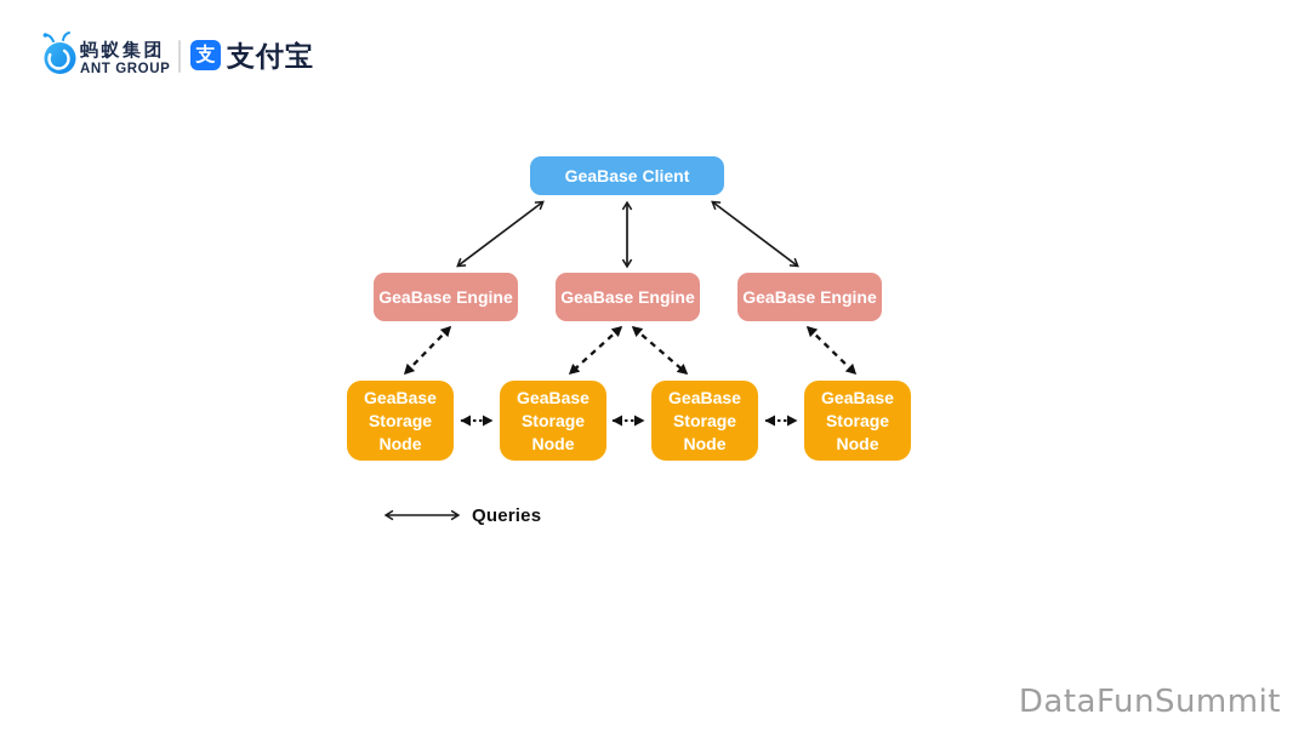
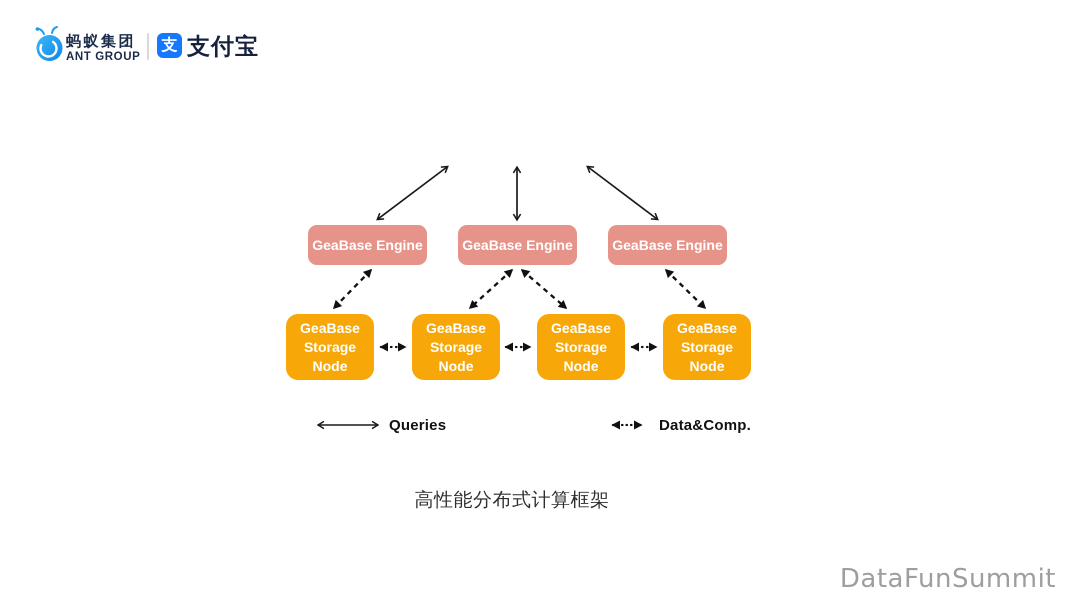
  蚂蚁集团
  ANT GROUP
  支
  支付宝
- GeaBase Client
  GeaBase Engine
  GeaBase Engine
  GeaBase Engine
  GeaBase
  Storage
  Node
  GeaBase
  Storage
  Node
  GeaBase
  Storage
  Node
  GeaBase
  Storage
  Node
  Queries
+ Data&Comp.
+ 高性能分布式计算框架
  DataFunSummit
